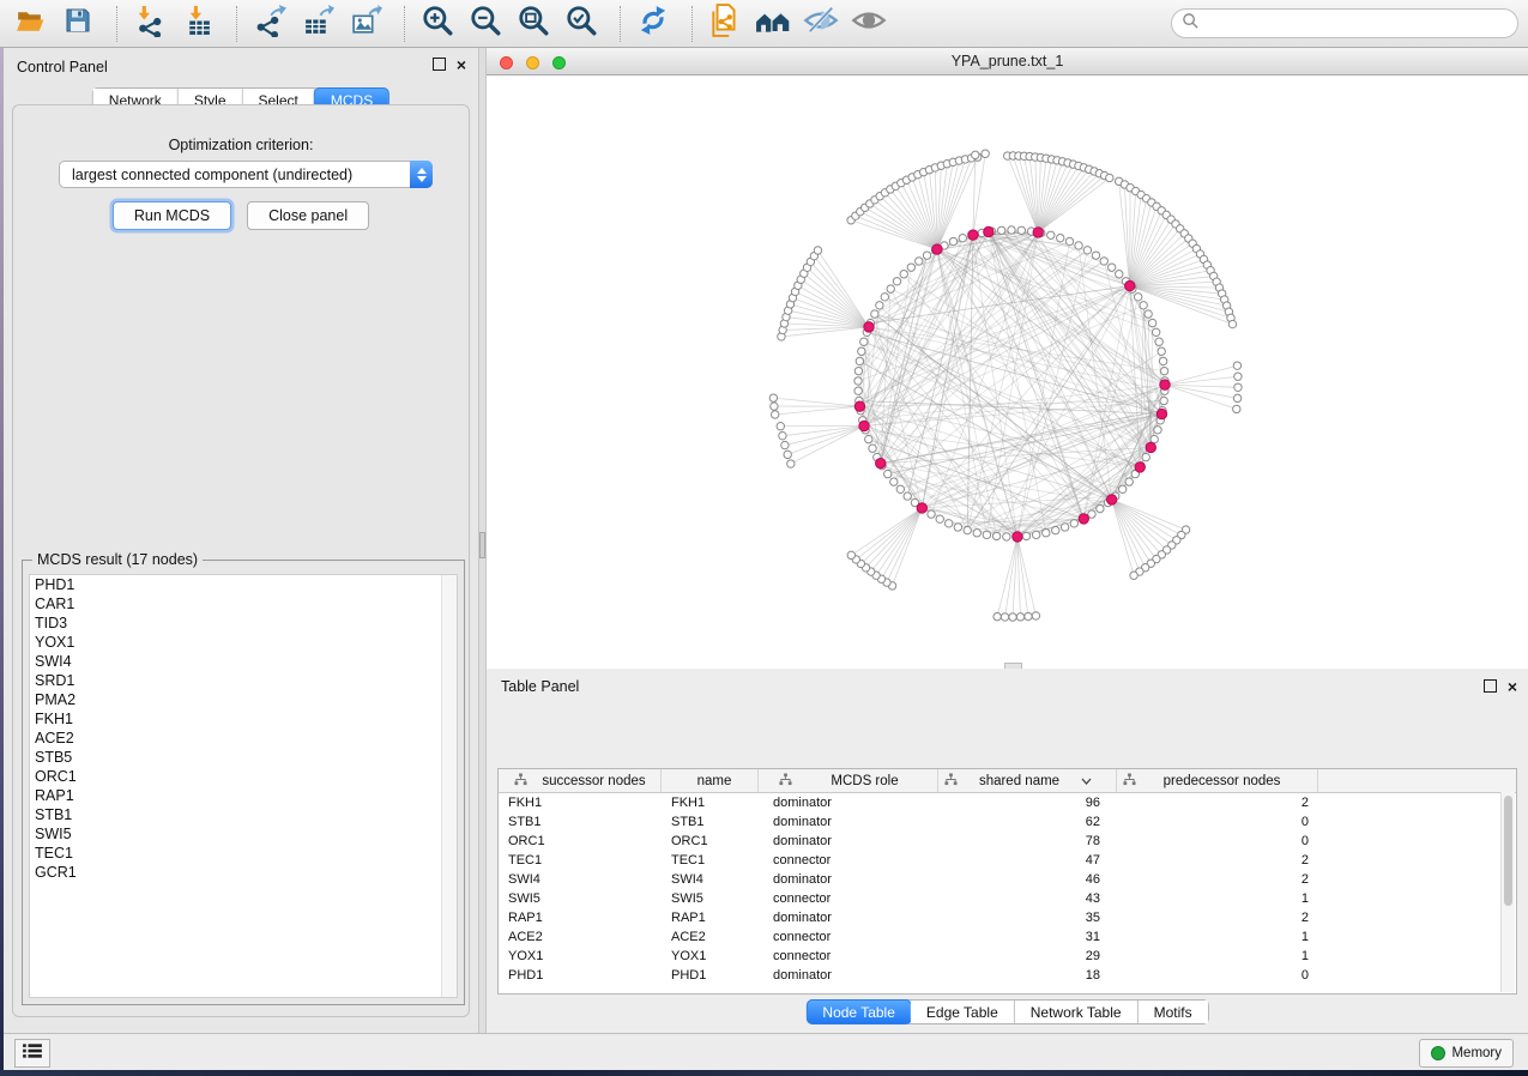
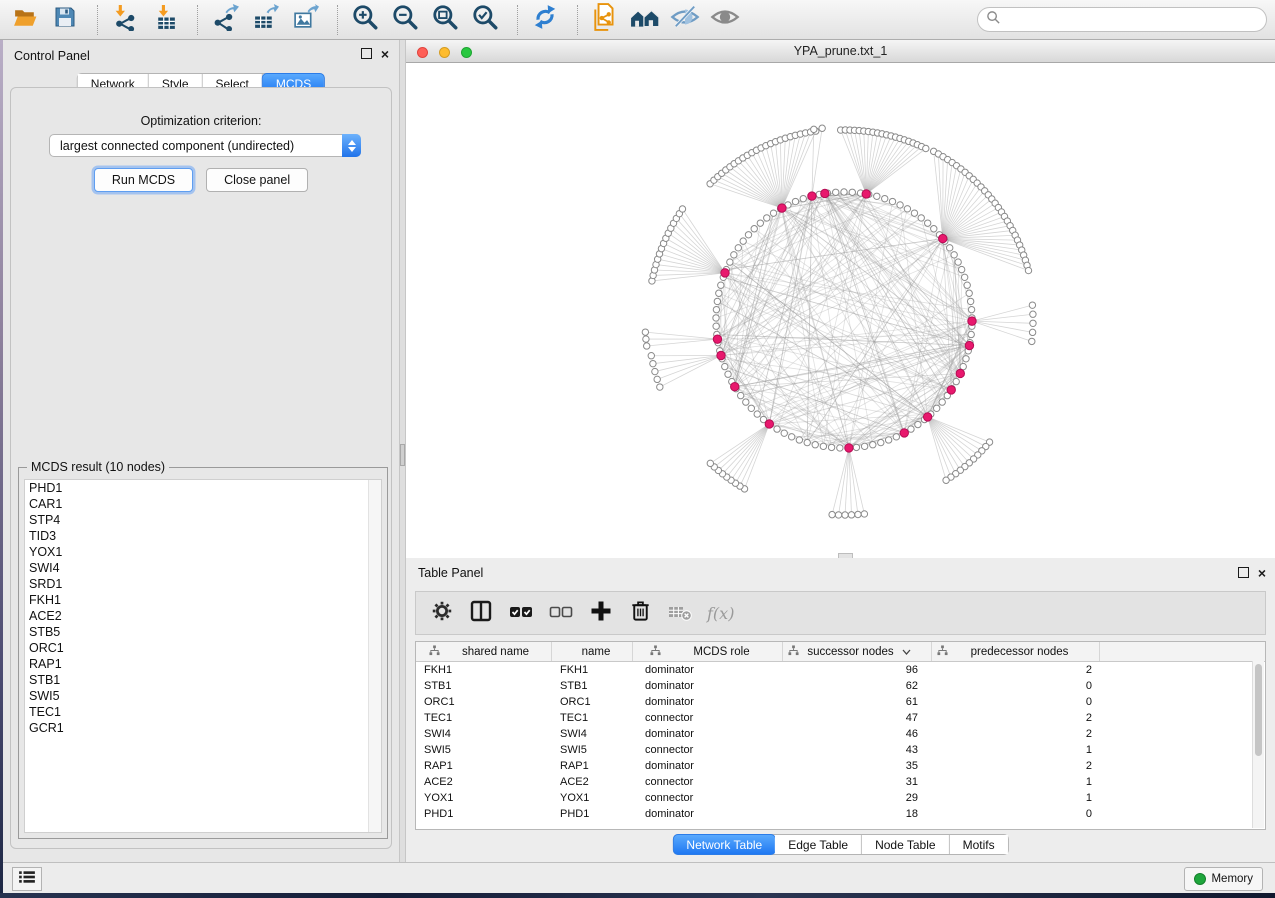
  Control Panel
  ×
  Network
  Style
  Select
  MCDS
  Optimization criterion:
  largest connected component (undirected)
  Run MCDS
  Close panel
- MCDS result (17 nodes)
+ MCDS result (10 nodes)
  PHD1
  CAR1
+ STP4
  TID3
  YOX1
  SWI4
  SRD1
- PMA2
  FKH1
  ACE2
  STB5
  ORC1
  RAP1
  STB1
  SWI5
  TEC1
  GCR1
  YPA_prune.txt_1
  Table Panel
  ×
+ f(x)
- successor nodes
+ shared name
  name
  MCDS role
- shared name
+ successor nodes
  predecessor nodes
  FKH1
  FKH1
  dominator
  96
  2
  STB1
  STB1
  dominator
  62
  0
  ORC1
  ORC1
  dominator
- 78
+ 61
  0
  TEC1
  TEC1
  connector
  47
  2
  SWI4
  SWI4
  dominator
  46
  2
  SWI5
  SWI5
  connector
  43
  1
  RAP1
  RAP1
  dominator
  35
  2
  ACE2
  ACE2
  connector
  31
  1
  YOX1
  YOX1
  connector
  29
  1
  PHD1
  PHD1
  dominator
  18
  0
- Node Table
+ Network Table
  Edge Table
- Network Table
+ Node Table
  Motifs
  Memory
